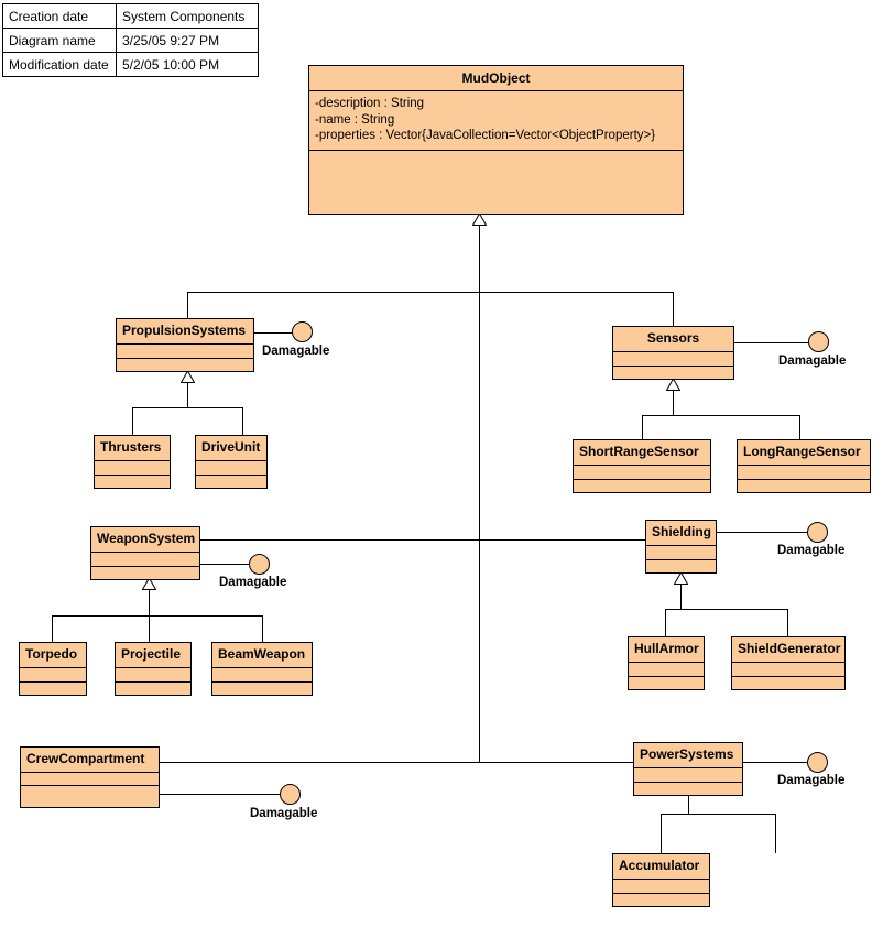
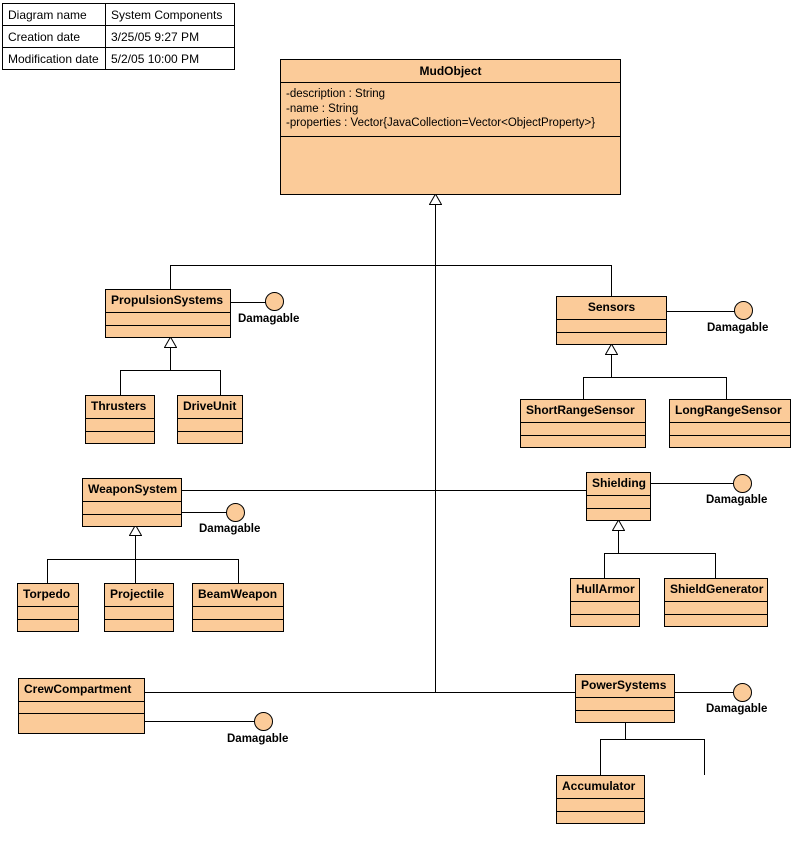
- Creation date	System Components
+ Diagram name	System Components
- Diagram name	3/25/05 9:27 PM
+ Creation date	3/25/05 9:27 PM
  Modification date	5/2/05 10:00 PM
  MudObject
  -description : String
  -name : String
  -properties : Vector{JavaCollection=Vector<ObjectProperty>}
  PropulsionSystems
  Damagable
  Thrusters
  DriveUnit
  Sensors
  Damagable
  ShortRangeSensor
  LongRangeSensor
  WeaponSystem
  Damagable
  Torpedo
  Projectile
  BeamWeapon
  Shielding
  Damagable
  HullArmor
  ShieldGenerator
  CrewCompartment
  Damagable
  PowerSystems
  Damagable
  Accumulator
